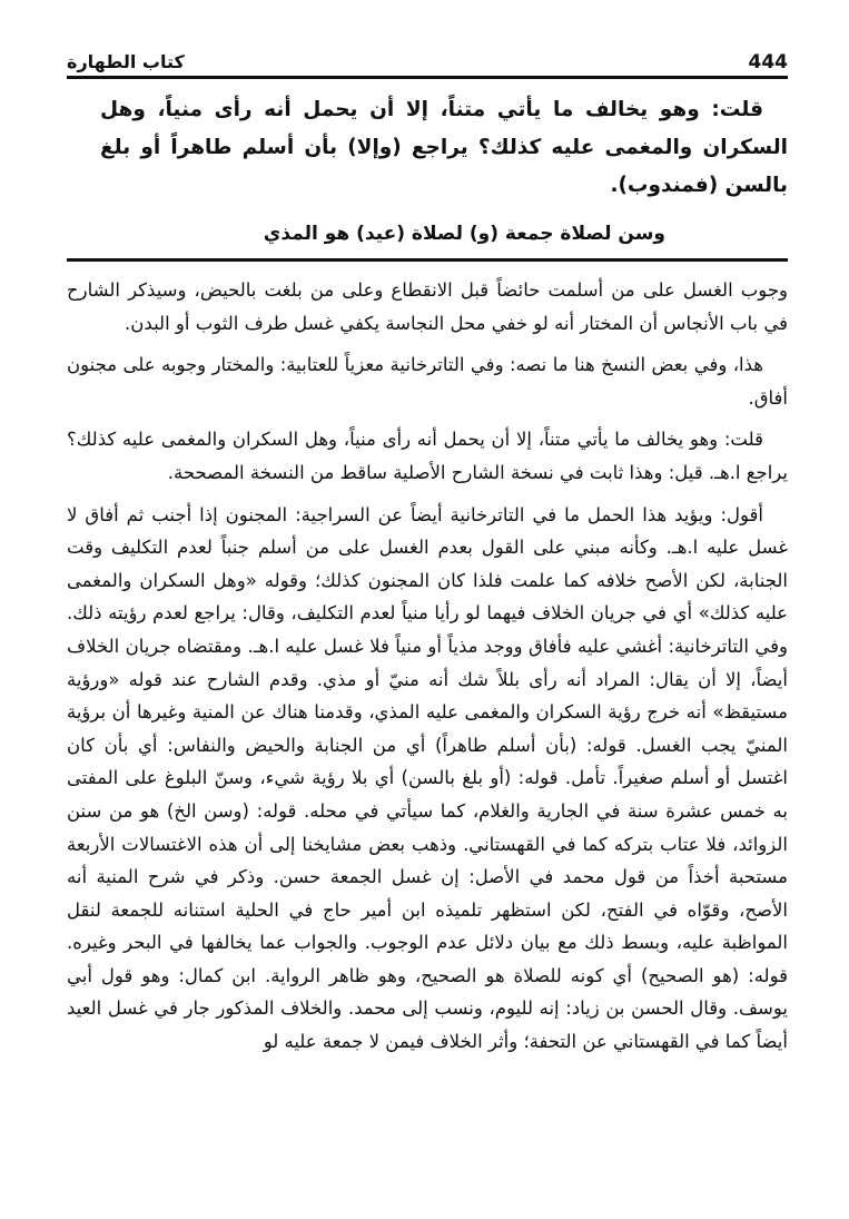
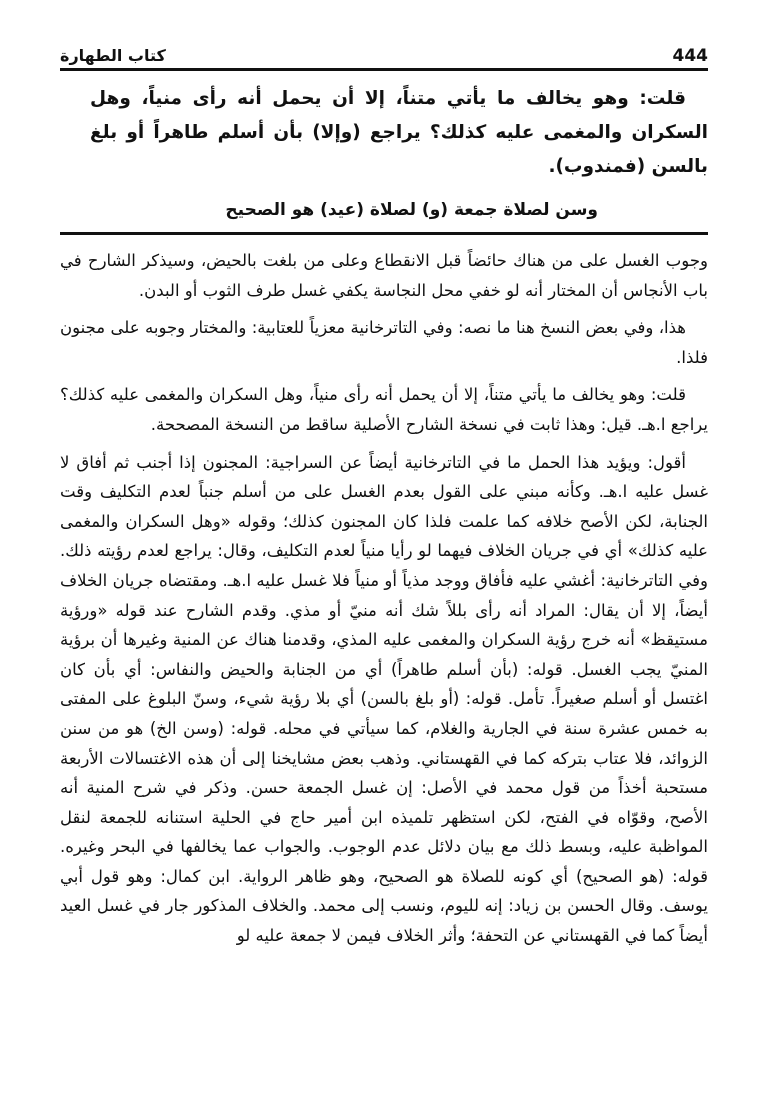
  444
  كتاب الطهارة
  قلت: وهو يخالف ما يأتي متناً، إلا أن يحمل أنه رأى منياً، وهل السكران والمغمى عليه كذلك؟ يراجع (وإلا) بأن أسلم طاهراً أو بلغ بالسن (فمندوب).
- وسن لصلاة جمعة (و) لصلاة (عيد) هو المذي
+ وسن لصلاة جمعة (و) لصلاة (عيد) هو الصحيح
- وجوب الغسل على من أسلمت حائضاً قبل الانقطاع وعلى من بلغت بالحيض، وسيذكر الشارح في باب الأنجاس أن المختار أنه لو خفي محل النجاسة يكفي غسل طرف الثوب أو البدن.
+ وجوب الغسل على من هناك حائضاً قبل الانقطاع وعلى من بلغت بالحيض، وسيذكر الشارح في باب الأنجاس أن المختار أنه لو خفي محل النجاسة يكفي غسل طرف الثوب أو البدن.
- هذا، وفي بعض النسخ هنا ما نصه: وفي التاترخانية معزياً للعتابية: والمختار وجوبه على مجنون أفاق.
+ هذا، وفي بعض النسخ هنا ما نصه: وفي التاترخانية معزياً للعتابية: والمختار وجوبه على مجنون فلذا.
  قلت: وهو يخالف ما يأتي متناً، إلا أن يحمل أنه رأى منياً، وهل السكران والمغمى عليه كذلك؟ يراجع ا.هـ. قيل: وهذا ثابت في نسخة الشارح الأصلية ساقط من النسخة المصححة.
  أقول: ويؤيد هذا الحمل ما في التاترخانية أيضاً عن السراجية: المجنون إذا أجنب ثم أفاق لا غسل عليه ا.هـ. وكأنه مبني على القول بعدم الغسل على من أسلم جنباً لعدم التكليف وقت الجنابة، لكن الأصح خلافه كما علمت فلذا كان المجنون كذلك؛ وقوله «وهل السكران والمغمى عليه كذلك» أي في جريان الخلاف فيهما لو رأيا منياً لعدم التكليف، وقال: يراجع لعدم رؤيته ذلك. وفي التاترخانية: أغشي عليه فأفاق ووجد مذياً أو منياً فلا غسل عليه ا.هـ. ومقتضاه جريان الخلاف أيضاً، إلا أن يقال: المراد أنه رأى بللاً شك أنه منيّ أو مذي. وقدم الشارح عند قوله «ورؤية مستيقظ» أنه خرج رؤية السكران والمغمى عليه المذي، وقدمنا هناك عن المنية وغيرها أن برؤية المنيّ يجب الغسل. قوله: (بأن أسلم طاهراً) أي من الجنابة والحيض والنفاس: أي بأن كان اغتسل أو أسلم صغيراً. تأمل. قوله: (أو بلغ بالسن) أي بلا رؤية شيء، وسنّ البلوغ على المفتى به خمس عشرة سنة في الجارية والغلام، كما سيأتي في محله. قوله: (وسن الخ) هو من سنن الزوائد، فلا عتاب بتركه كما في القهستاني. وذهب بعض مشايخنا إلى أن هذه الاغتسالات الأربعة مستحبة أخذاً من قول محمد في الأصل: إن غسل الجمعة حسن. وذكر في شرح المنية أنه الأصح، وقوّاه في الفتح، لكن استظهر تلميذه ابن أمير حاج في الحلية استنانه للجمعة لنقل المواظبة عليه، وبسط ذلك مع بيان دلائل عدم الوجوب. والجواب عما يخالفها في البحر وغيره. قوله: (هو الصحيح) أي كونه للصلاة هو الصحيح، وهو ظاهر الرواية. ابن كمال: وهو قول أبي يوسف. وقال الحسن بن زياد: إنه لليوم، ونسب إلى محمد. والخلاف المذكور جار في غسل العيد أيضاً كما في القهستاني عن التحفة؛ وأثر الخلاف فيمن لا جمعة عليه لو
